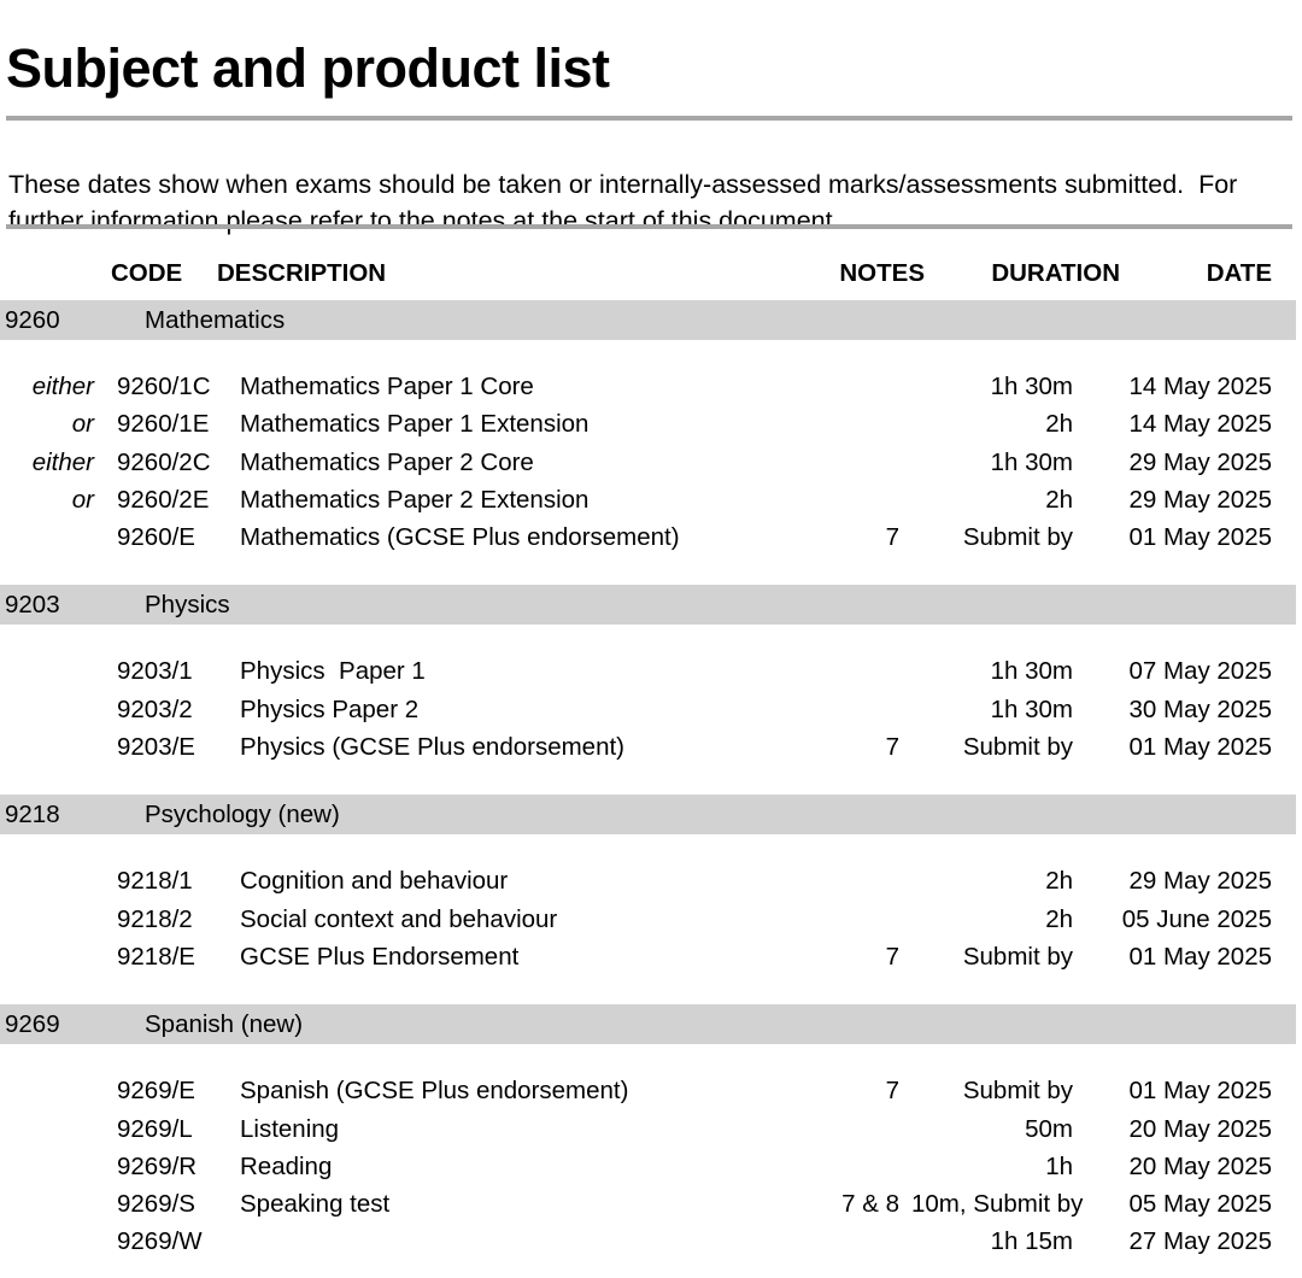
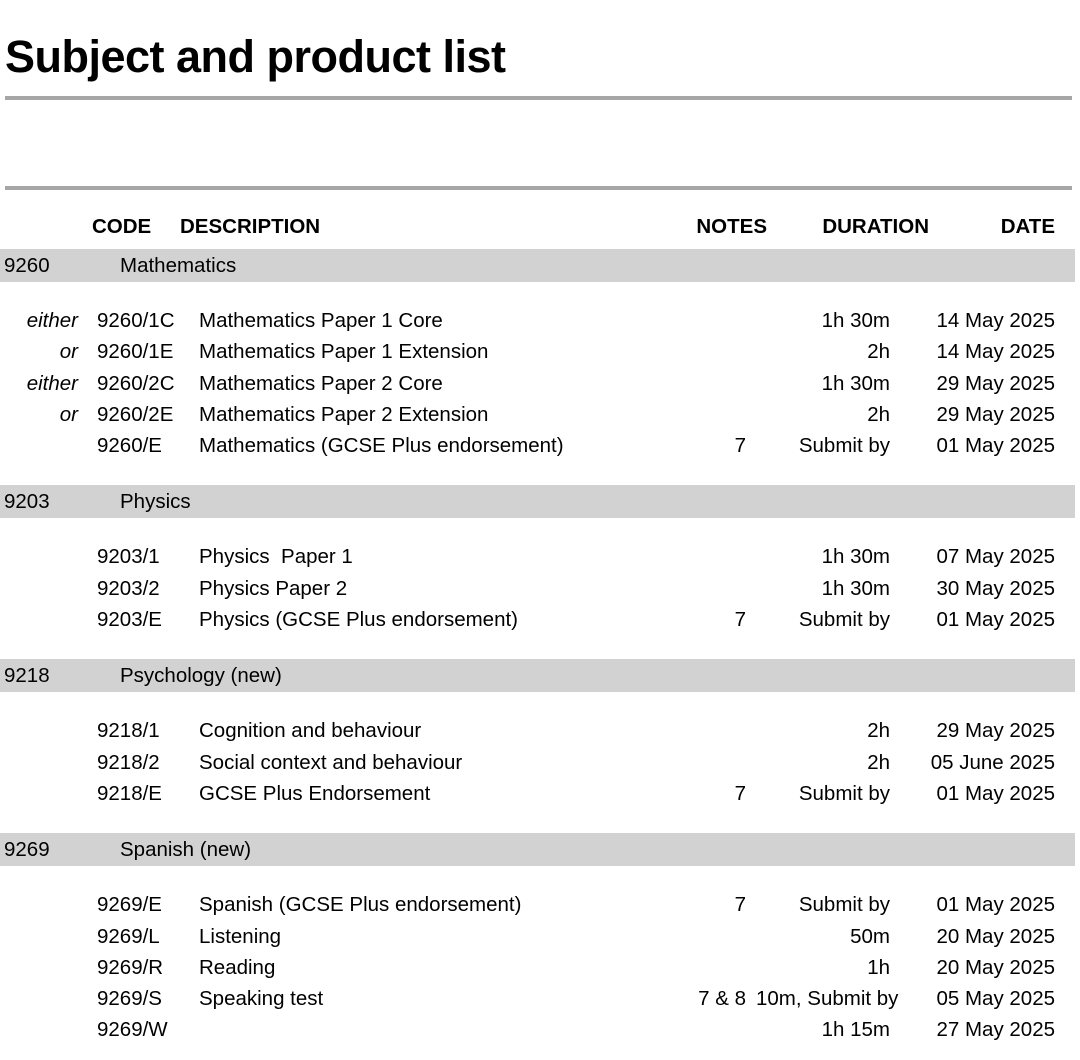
  Subject and product list
- These dates show when exams should be taken or internally-assessed marks/assessments submitted. For further information please refer to the notes at the start of this document.
  CODE
  DESCRIPTION
  NOTES
  DURATION
  DATE
  9260
  Mathematics
  either
  9260/1C
  Mathematics Paper 1 Core
  1h 30m
  14 May 2025
  or
  9260/1E
  Mathematics Paper 1 Extension
  2h
  14 May 2025
  either
  9260/2C
  Mathematics Paper 2 Core
  1h 30m
  29 May 2025
  or
  9260/2E
  Mathematics Paper 2 Extension
  2h
  29 May 2025
  9260/E
  Mathematics (GCSE Plus endorsement)
  7
  Submit by
  01 May 2025
  9203
  Physics
  9203/1
  Physics Paper 1
  1h 30m
  07 May 2025
  9203/2
  Physics Paper 2
  1h 30m
  30 May 2025
  9203/E
  Physics (GCSE Plus endorsement)
  7
  Submit by
  01 May 2025
  9218
  Psychology (new)
  9218/1
  Cognition and behaviour
  2h
  29 May 2025
  9218/2
  Social context and behaviour
  2h
  05 June 2025
  9218/E
  GCSE Plus Endorsement
  7
  Submit by
  01 May 2025
  9269
  Spanish (new)
  9269/E
  Spanish (GCSE Plus endorsement)
  7
  Submit by
  01 May 2025
  9269/L
  Listening
  50m
  20 May 2025
  9269/R
  Reading
  1h
  20 May 2025
  9269/S
  Speaking test
  7 & 8
  10m, Submit by
  05 May 2025
  9269/W
  1h 15m
  27 May 2025
